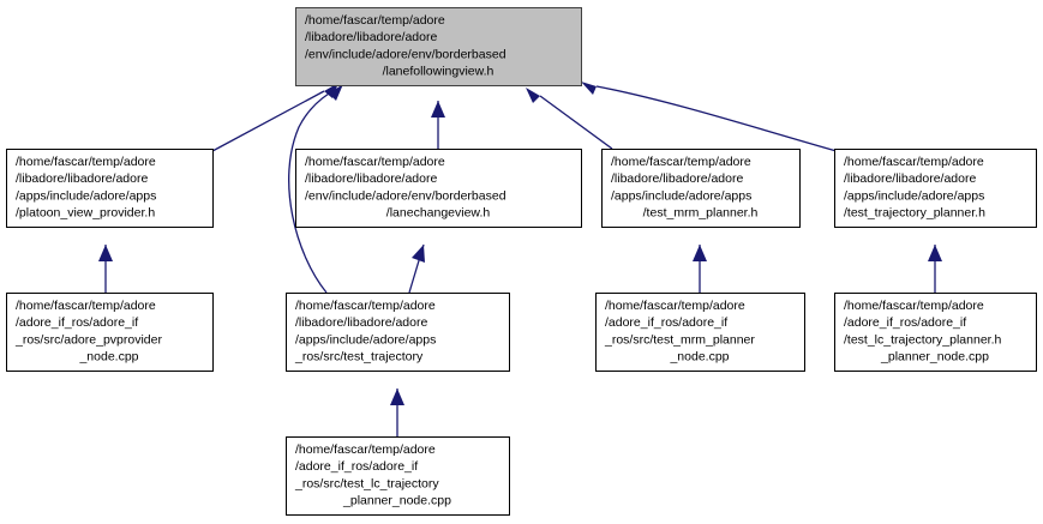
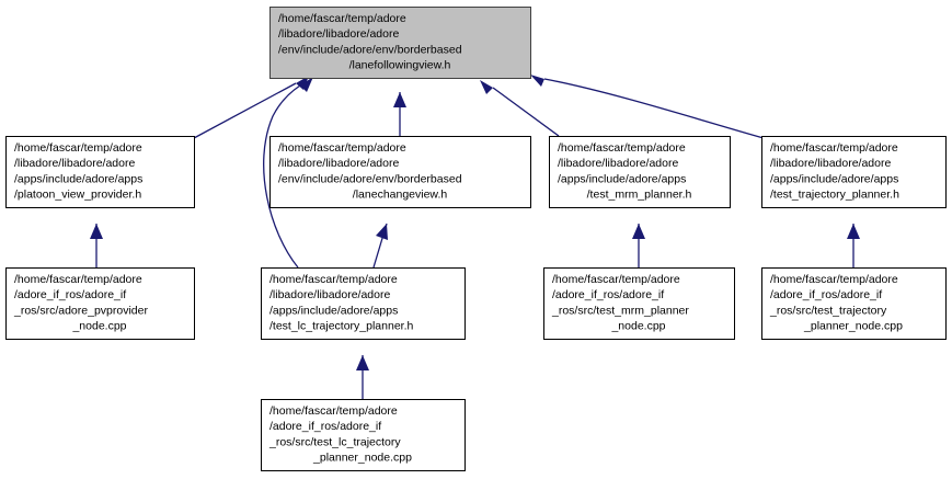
  /home/fascar/temp/adore
  /libadore/libadore/adore
  /env/include/adore/env/borderbased
  /lanefollowingview.h
  /home/fascar/temp/adore
  /libadore/libadore/adore
  /apps/include/adore/apps
  /platoon_view_provider.h
  /home/fascar/temp/adore
  /libadore/libadore/adore
  /env/include/adore/env/borderbased
  /lanechangeview.h
  /home/fascar/temp/adore
  /libadore/libadore/adore
  /apps/include/adore/apps
  /test_mrm_planner.h
  /home/fascar/temp/adore
  /libadore/libadore/adore
  /apps/include/adore/apps
  /test_trajectory_planner.h
  /home/fascar/temp/adore
  /adore_if_ros/adore_if
  _ros/src/adore_pvprovider
  _node.cpp
  /home/fascar/temp/adore
  /libadore/libadore/adore
  /apps/include/adore/apps
- _ros/src/test_trajectory
+ /test_lc_trajectory_planner.h
  /home/fascar/temp/adore
  /adore_if_ros/adore_if
  _ros/src/test_mrm_planner
  _node.cpp
  /home/fascar/temp/adore
  /adore_if_ros/adore_if
- /test_lc_trajectory_planner.h
+ _ros/src/test_trajectory
  _planner_node.cpp
  /home/fascar/temp/adore
  /adore_if_ros/adore_if
  _ros/src/test_lc_trajectory
  _planner_node.cpp
